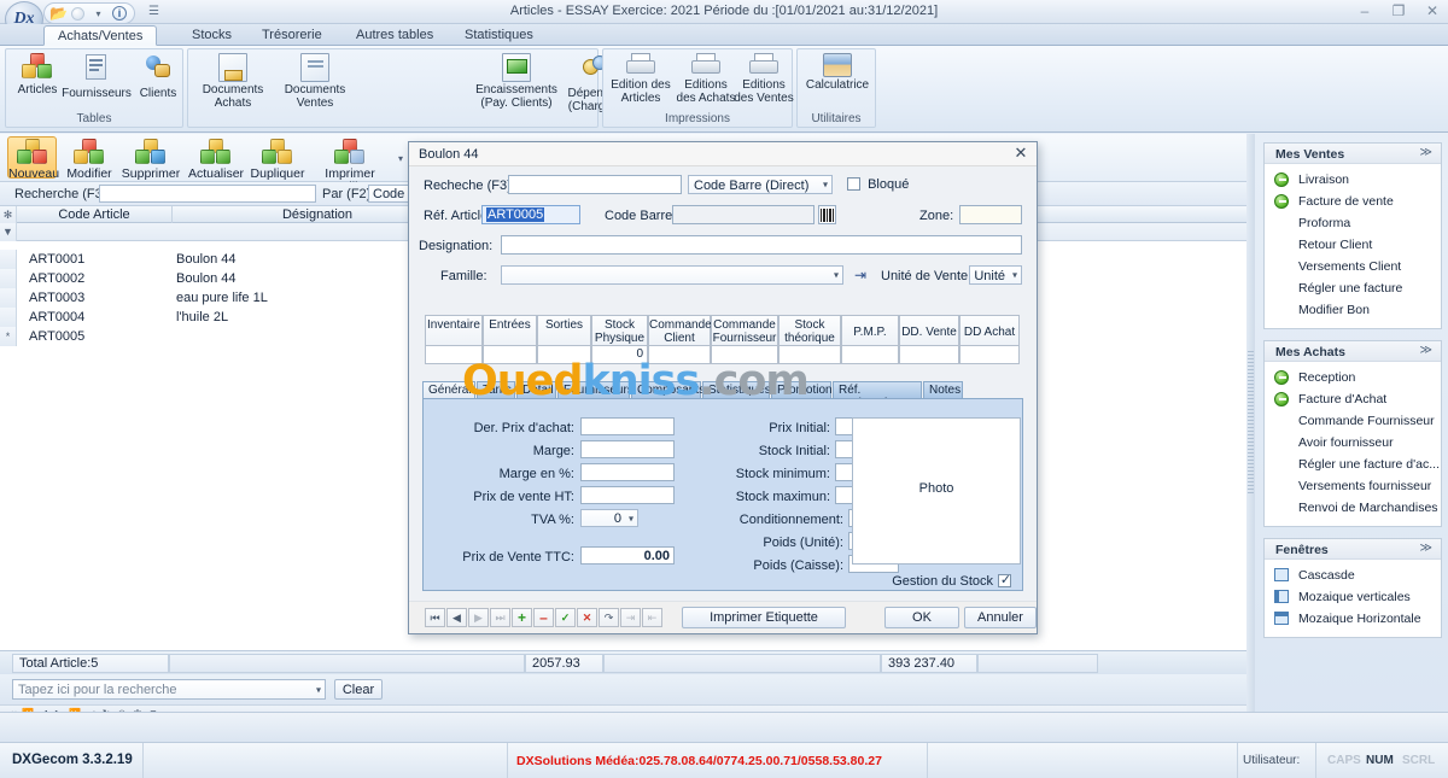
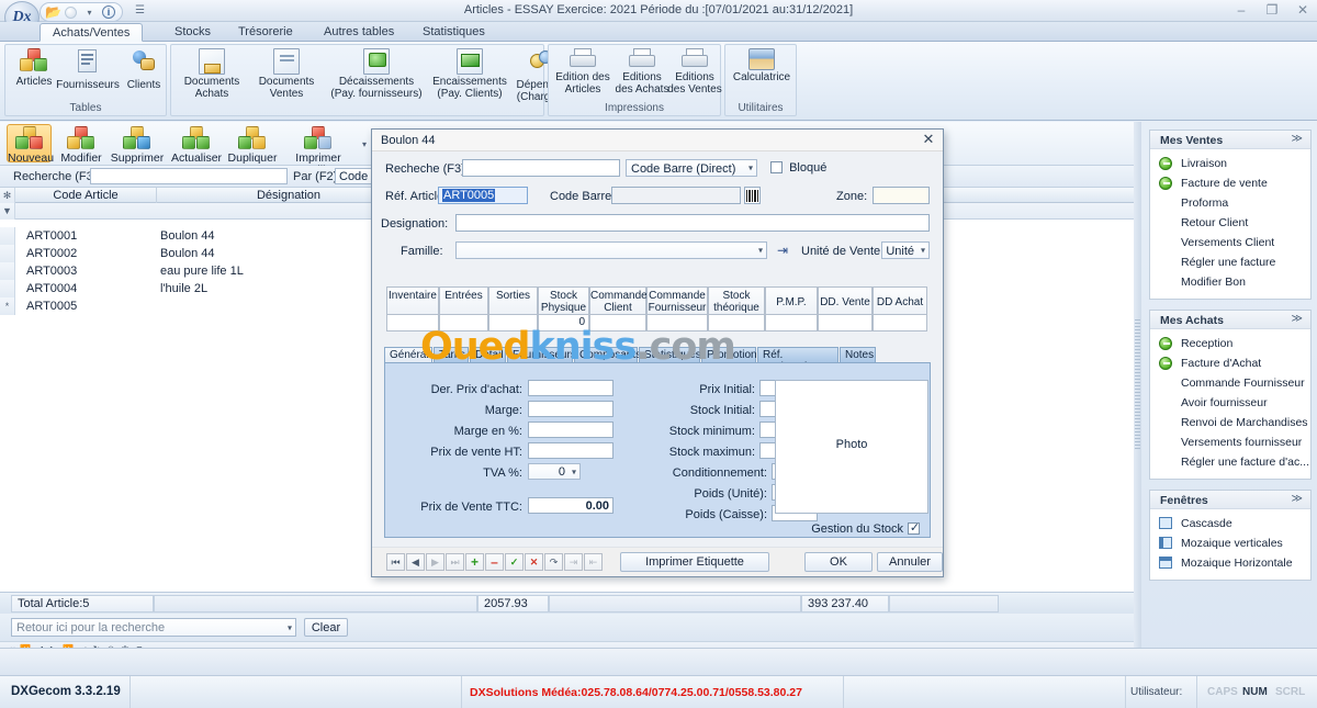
- Articles - ESSAY Exercice: 2021 Période du :[01/01/2021 au:31/12/2021]
+ Articles - ESSAY Exercice: 2021 Période du :[07/01/2021 au:31/12/2021]
  –
  ❐
  ✕
  Dx
  📂
  ▾
  i
  ☰
  Achats/Ventes
  Stocks
  Trésorerie
  Autres tables
  Statistiques
  Articles
  Fournisseurs
  Clients
  Tables
  Documents
  Achats
  Documents
  Ventes
+ Décaissements
+ (Pay. fournisseurs)
  Encaissements
  (Pay. Clients)
  Edition des
  Articles
  Editions
  des Achats
  Editions
  des Ventes
  Impressions
  Calculatrice
  Utilitaires
  Nouveau
  Modifier
  Supprimer
  Actualiser
  Dupliquer
  ▾
  Recherche (F
  Par (F2
  ✻
  Code Article
  Désignation
  ▼
  ART0001
  Boulon 44
  ART0002
  Boulon 44
  ART0003
  eau pure life 1L
  ART0004
  l'huile 2L
  *
  ART0005
  Total Article:5
  2057.93
  393 237.40
- Tapez ici pour la recherche
+ Retour ici pour la recherche
  ▾
  Clear
  Mes Ventes
  ≫
  Livraison
  Facture de vente
  Proforma
  Retour Client
  Versements Client
  Régler une facture
  Modifier Bon
  Mes Achats
  ≫
  Reception
  Facture d'Achat
  Commande Fournisseur
  Avoir fournisseur
- Régler une facture d'ac...
+ Renvoi de Marchandises
  Versements fournisseur
- Renvoi de Marchandises
+ Régler une facture d'ac...
  Fenêtres
  ≫
  Cascasde
  Mozaique verticales
  Mozaique Horizontale
  Boulon 44
  ✕
  Recheche (F3
  Code Barre (Direct)
  ▾
  Bloqué
  Réf. Articl
  ART0005
  Code Barre
  Zone:
  Designation:
  Famille:
  ▾
  ⇥
  Unité de Vente
  Unité
  ▾
  Inventaire
  Entrées
  Sorties
  Stock Physique
  Commande Client
  Commande Fournisseur
  Stock théorique
  P.M.P.
  DD. Vente
  DD Achat
  0
  Général
  Tarifs
  Détail
  Fournisseur
  Composant
  Statistiques
  Promotion
  Notes
  Der. Prix d'achat:
  Marge:
  Marge en %:
  Prix de vente HT:
  TVA %:
  0
  ▾
  Prix de Vente TTC:
  0.00
  Prix Initial:
  Stock Initial:
  Stock minimum:
  Stock maximun:
  Conditionnement:
  Poids (Unité):
  Poids (Caisse):
  Photo
  Gestion du Stock
  ⏮
  ◀
  ▶
  ⏭
  +
  –
  ✓
  ✕
  ↷
  ⇥
  ⇤
  Imprimer Etiquette
  OK
  Annuler
  Ouedkniss.com
  DXGecom 3.3.2.19
  DXSolutions Médéa:025.78.08.64/0774.25.00.71/0558.53.80.27
  Utilisateur:
  CAPS
  NUM
  SCRL
